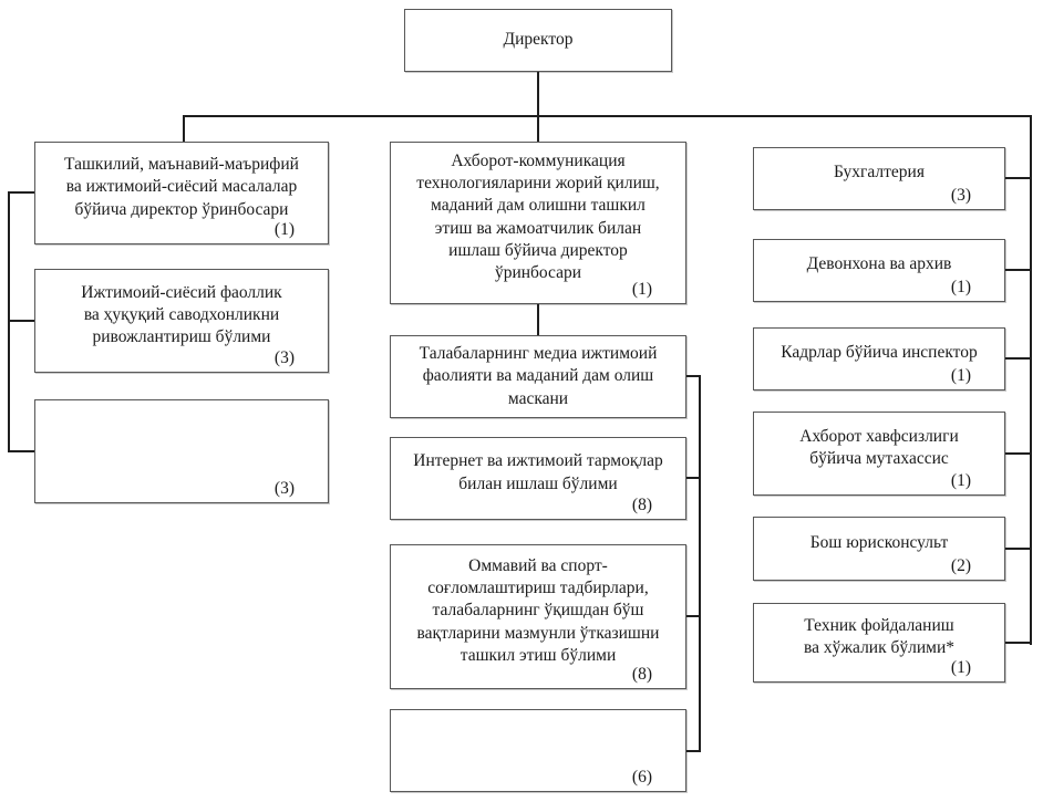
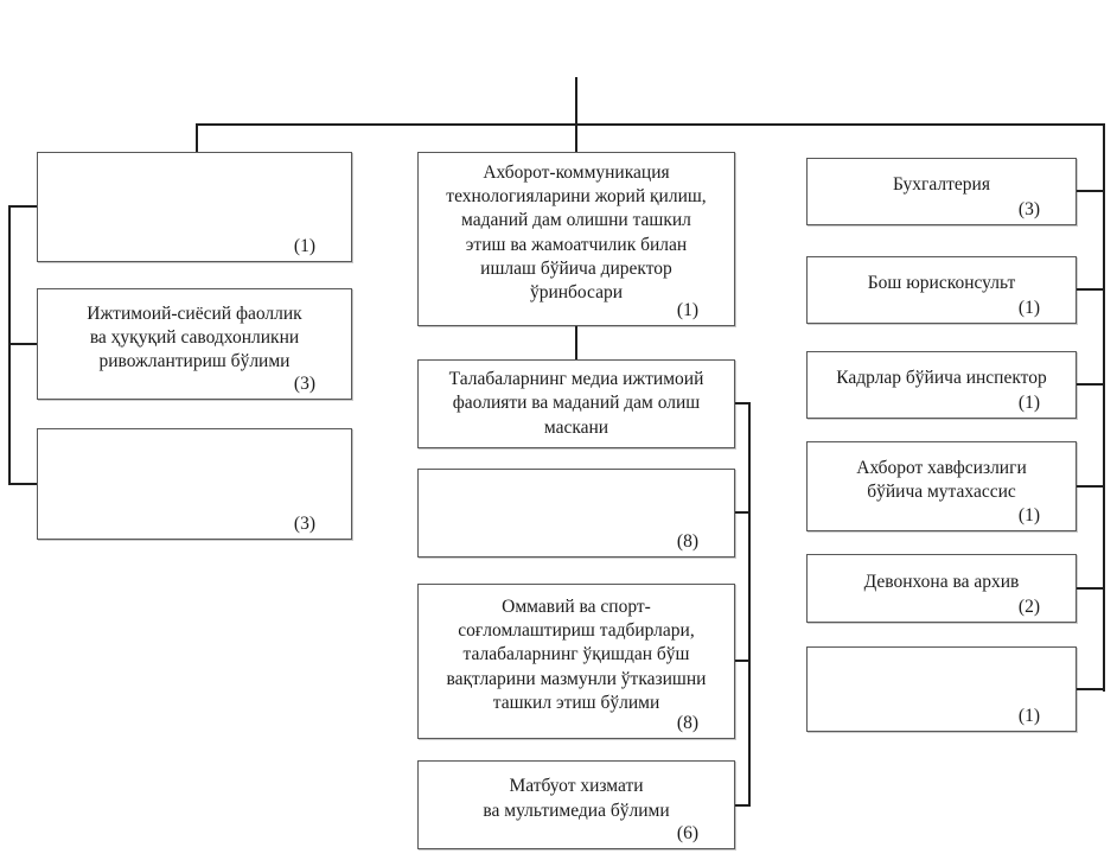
- Директор
- Ташкилий, маънавий-маърифий
- ва ижтимоий-сиёсий масалалар
- бўйича директор ўринбосари
  (1)
  Ижтимоий-сиёсий фаоллик
  ва ҳуқуқий саводхонликни
  ривожлантириш бўлими
  (3)
  (3)
  Ахборот-коммуникация
  технологияларини жорий қилиш,
  маданий дам олишни ташкил
  этиш ва жамоатчилик билан
  ишлаш бўйича директор
  ўринбосари
  (1)
  Талабаларнинг медиа ижтимоий
  фаолияти ва маданий дам олиш
  маскани
- Интернет ва ижтимоий тармоқлар
- билан ишлаш бўлими
  (8)
  Оммавий ва спорт-
  соғломлаштириш тадбирлари,
  талабаларнинг ўқишдан бўш
  вақтларини мазмунли ўтказишни
  ташкил этиш бўлими
  (8)
+ Матбуот хизмати
+ ва мультимедиа бўлими
  (6)
  Бухгалтерия
  (3)
- Девонхона ва архив
+ Бош юрисконсульт
  (1)
  Кадрлар бўйича инспектор
  (1)
  Ахборот хавфсизлиги
  бўйича мутахассис
  (1)
- Бош юрисконсульт
+ Девонхона ва архив
  (2)
- Техник фойдаланиш
- ва хўжалик бўлими*
  (1)
